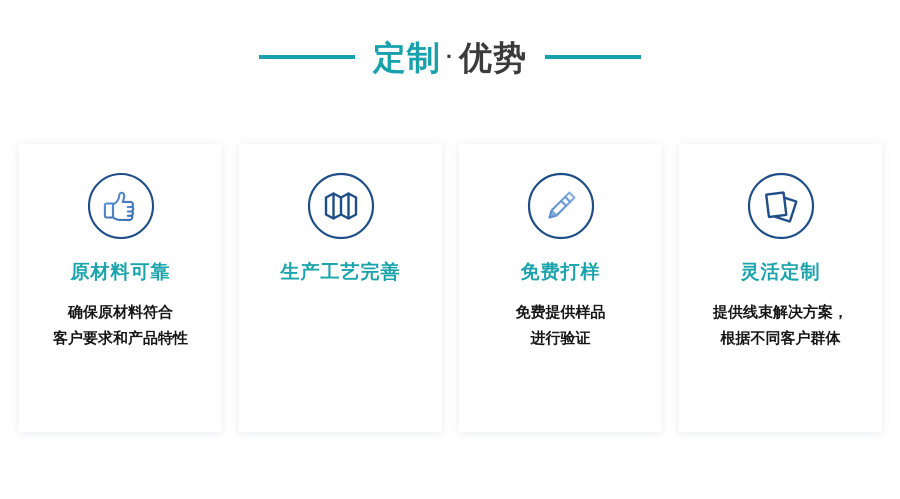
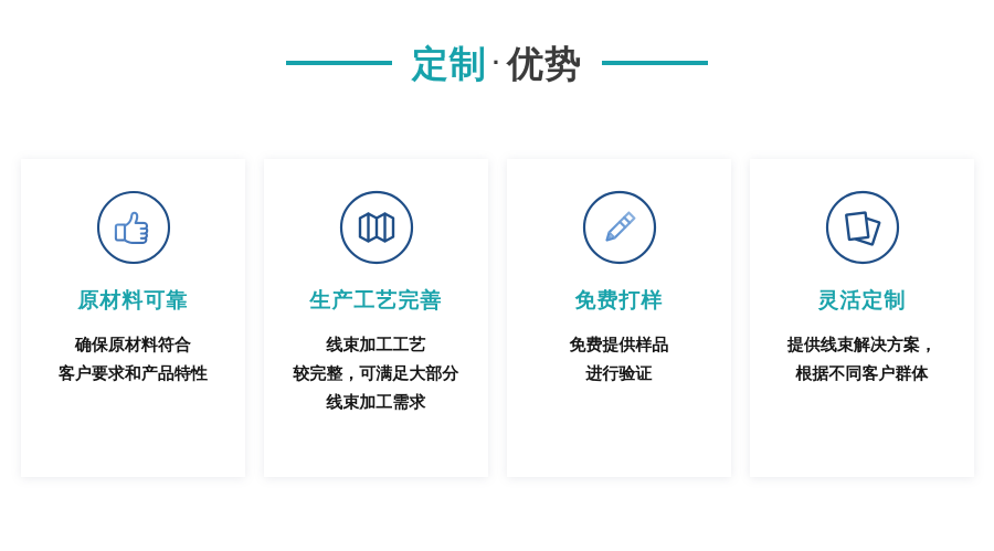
  定制
  ·
  优势
  原材料可靠
  确保原材料符合
  客户要求和产品特性
  生产工艺完善
+ 线束加工工艺
+ 较完整，可满足大部分
+ 线束加工需求
  免费打样
  免费提供样品
  进行验证
  灵活定制
  提供线束解决方案，
  根据不同客户群体
